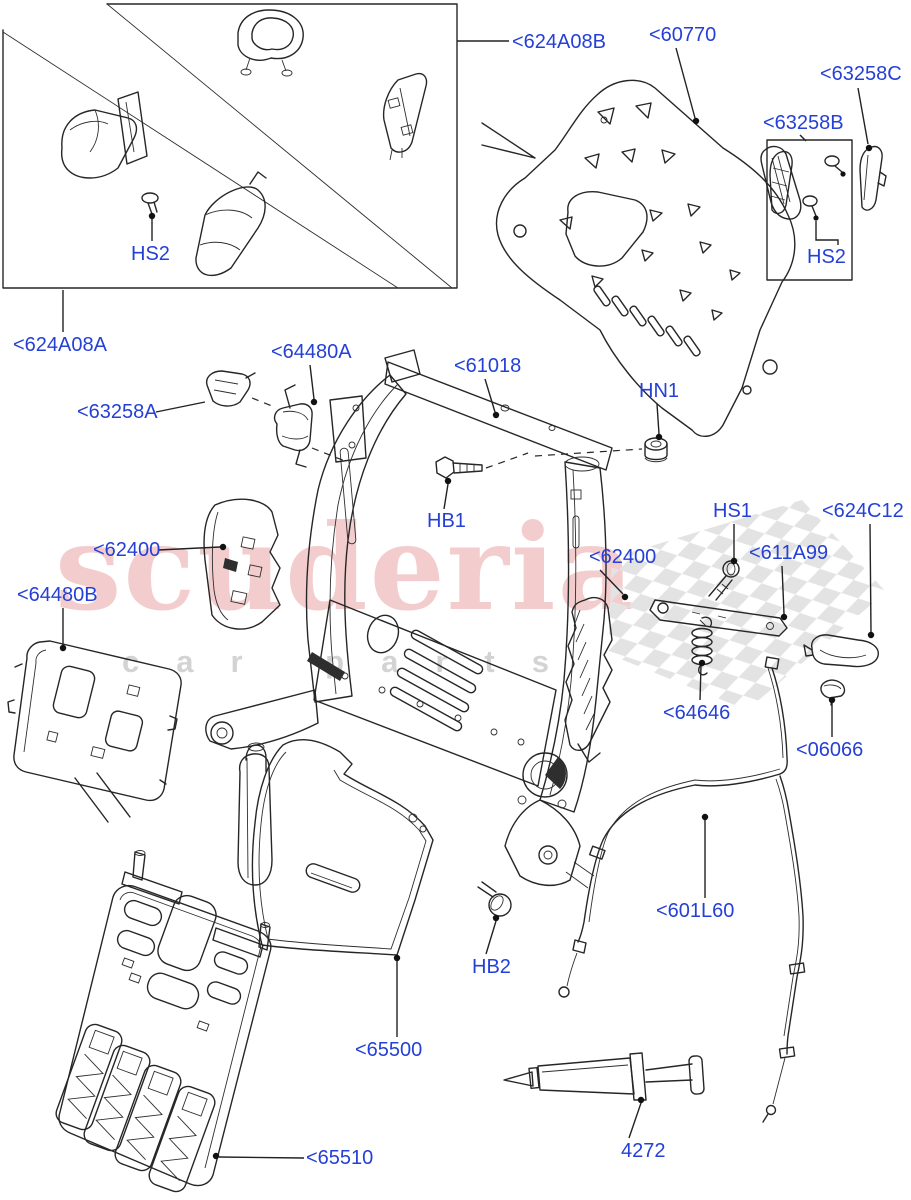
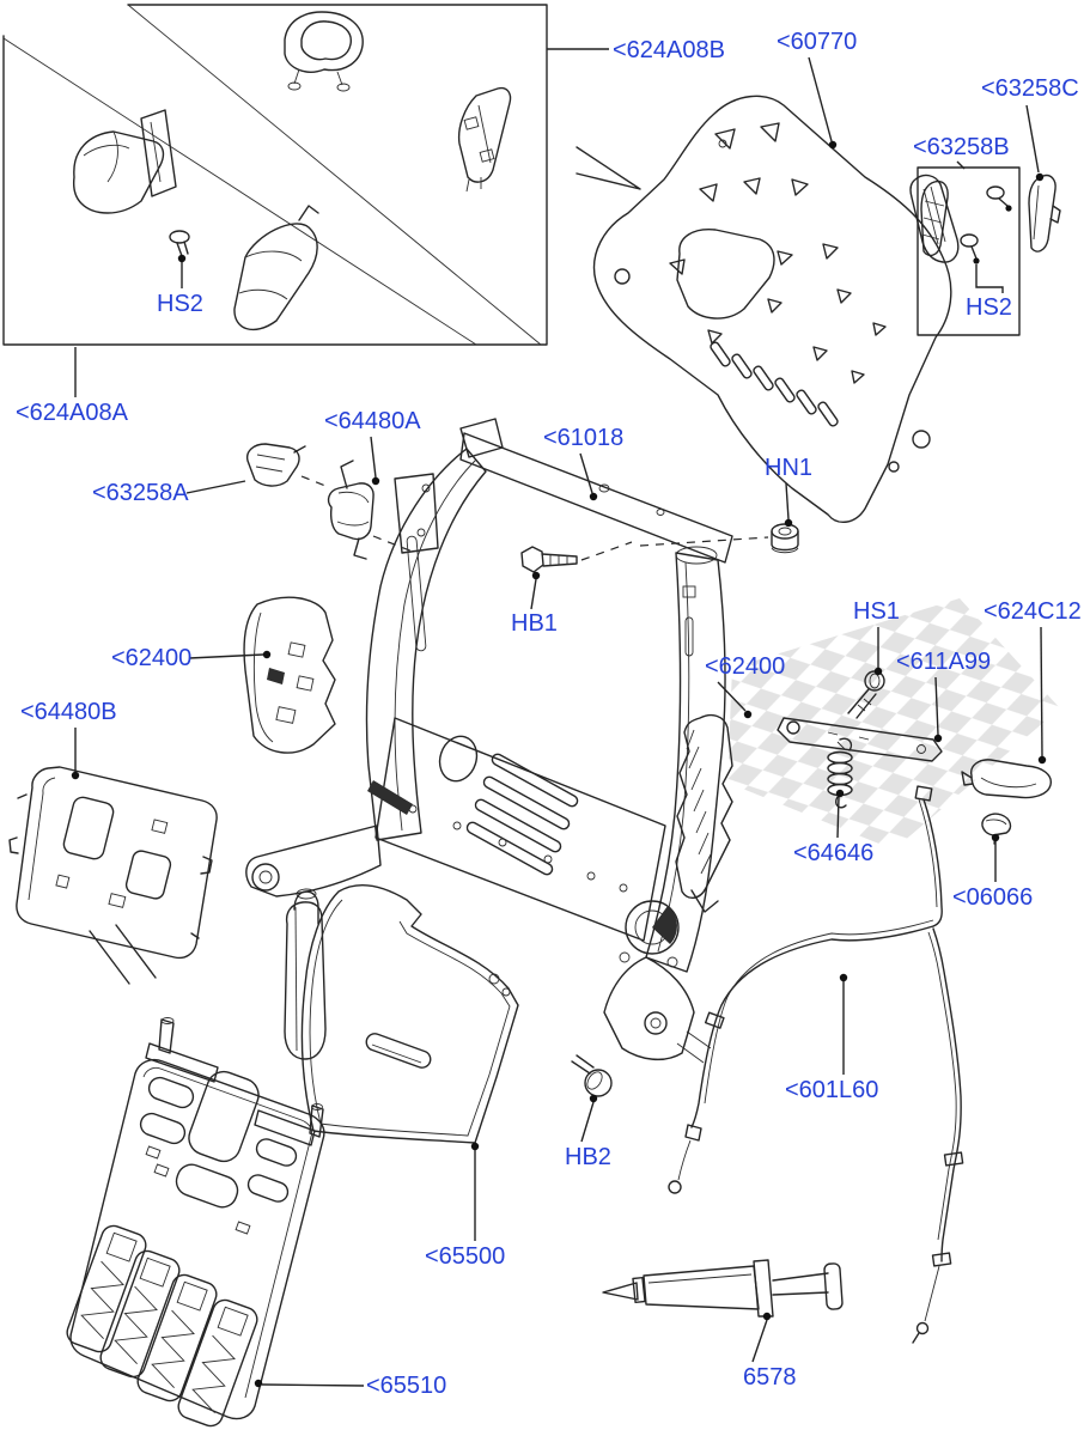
- scuderia
- car parts
  <624A08B
  <60770
  <63258C
  <63258B
  HS2
  HS2
  <624A08A
  <64480A
  <63258A
  <61018
  HN1
  HB1
  <62400
  <64480B
  <62400
  HS1
  <611A99
  <624C12
  <64646
  <06066
  <601L60
  HB2
  <65500
  <65510
- 4272
+ 6578
